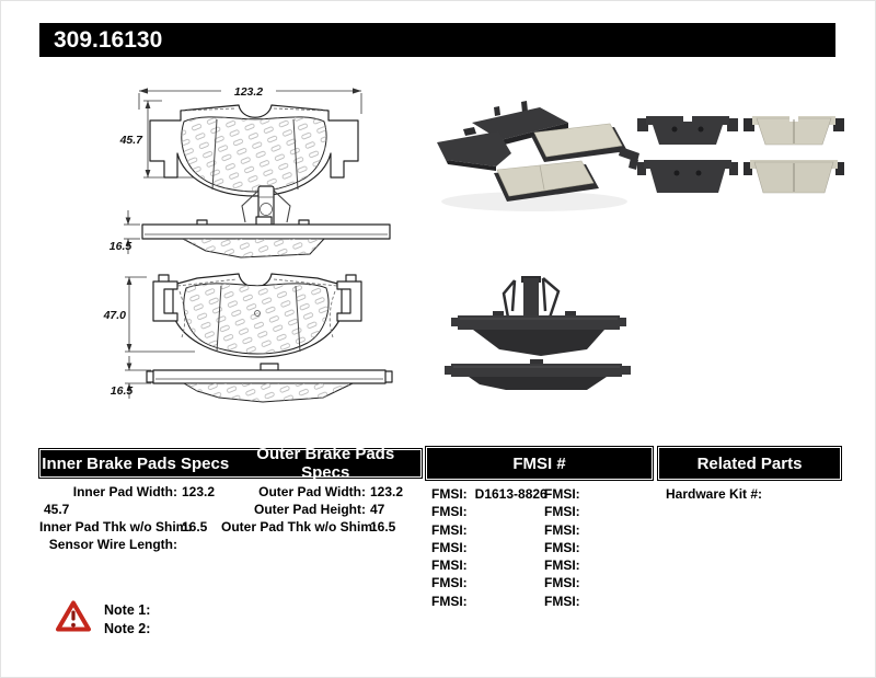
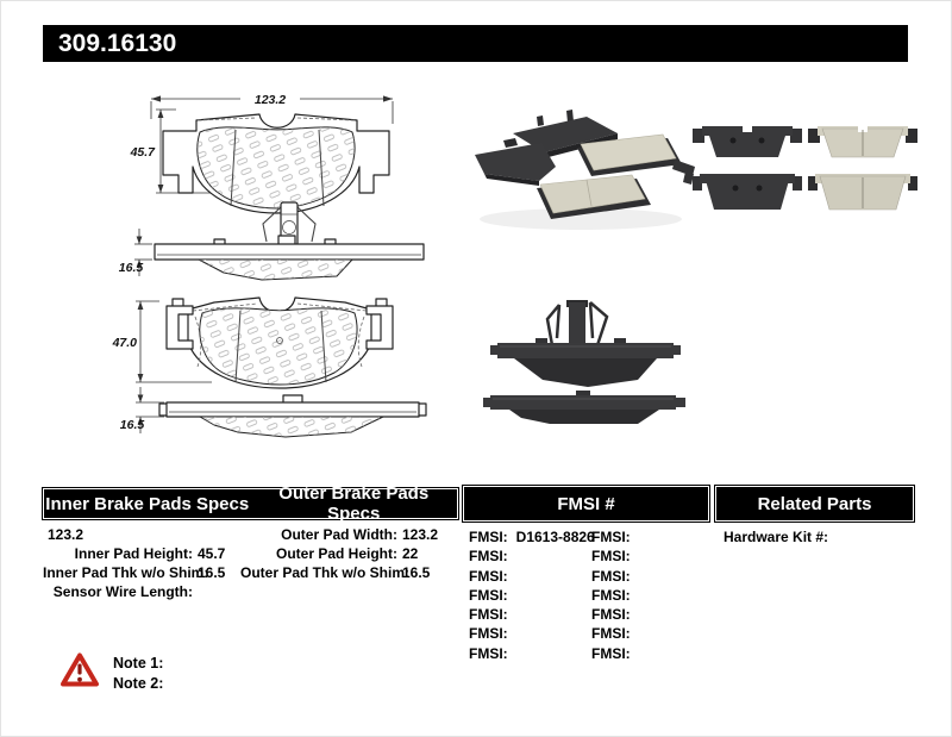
  309.16130
  123.2
  45.7
  16.5
  47.0
  16.5
  Inner Brake Pads Specs
  Outer Brake Pads Specs
  FMSI #
  Related Parts
- Inner Pad Width:
  123.2
+ Inner Pad Height:
  45.7
  Inner Pad Thk w/o Shi
  16.5
  Sensor Wire Length:
  Outer Pad Width:
  123.2
  Outer Pad Height:
- 47
+ 22
  Outer Pad Thk w/o Shi
  16.5
  FMSI:
  D1613-8826
  FMSI:
  FMSI:
  FMSI:
  FMSI:
  FMSI:
  FMSI:
  FMSI:
  FMSI:
  FMSI:
  FMSI:
  FMSI:
  FMSI:
  FMSI:
  Hardware Kit #:
  Note 1:
  Note 2:
